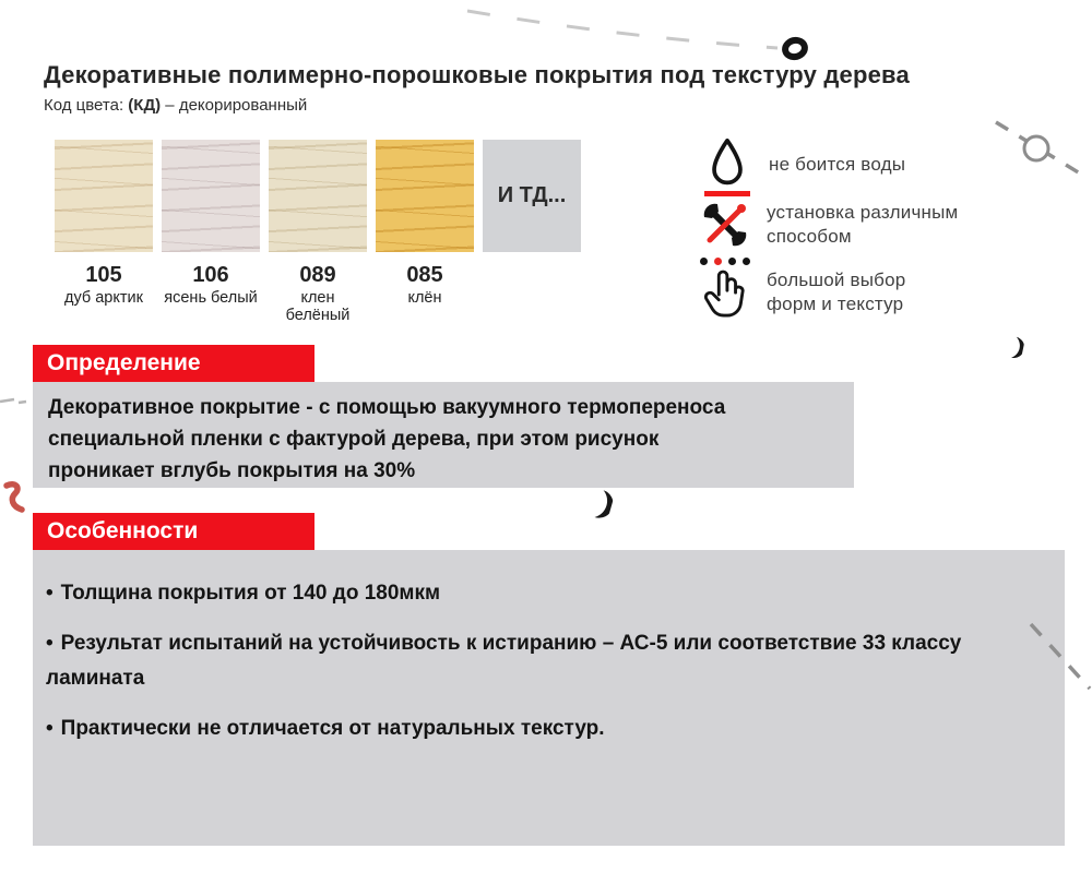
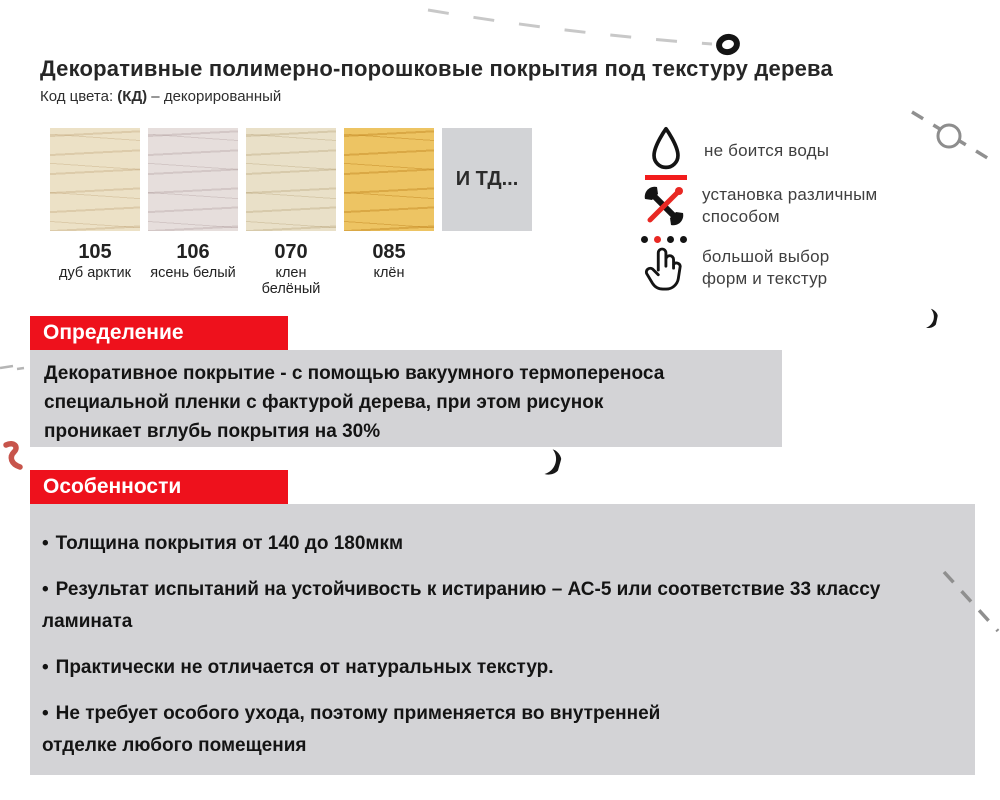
  Декоративные полимерно-порошковые покрытия под текстуру дерева
  Код цвета: (КД) – декорированный
  105
  дуб арктик
  106
  ясень белый
- 089
+ 070
  клен белёный
  085
  клён
  И ТД...
  не боится воды
  установка различным способом
  большой выбор форм и текстур
  Определение
  Декоративное покрытие - с помощью вакуумного термопереноса специальной пленки с фактурой дерева, при этом рисунок проникает вглубь покрытия на 30%
  Особенности
  • Толщина покрытия от 140 до 180мкм
  • Результат испытаний на устойчивость к истиранию – АС-5 или соответствие 33 классу ламината
  • Практически не отличается от натуральных текстур.
+ • Не требует особого ухода, поэтому применяется во внутренней отделке любого помещения
